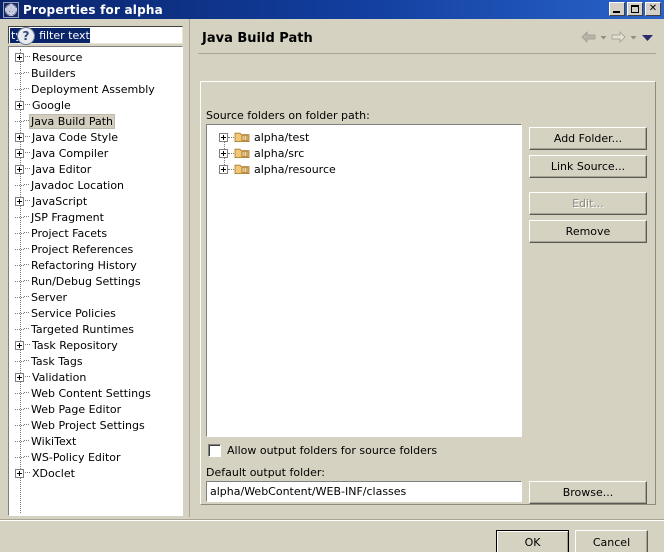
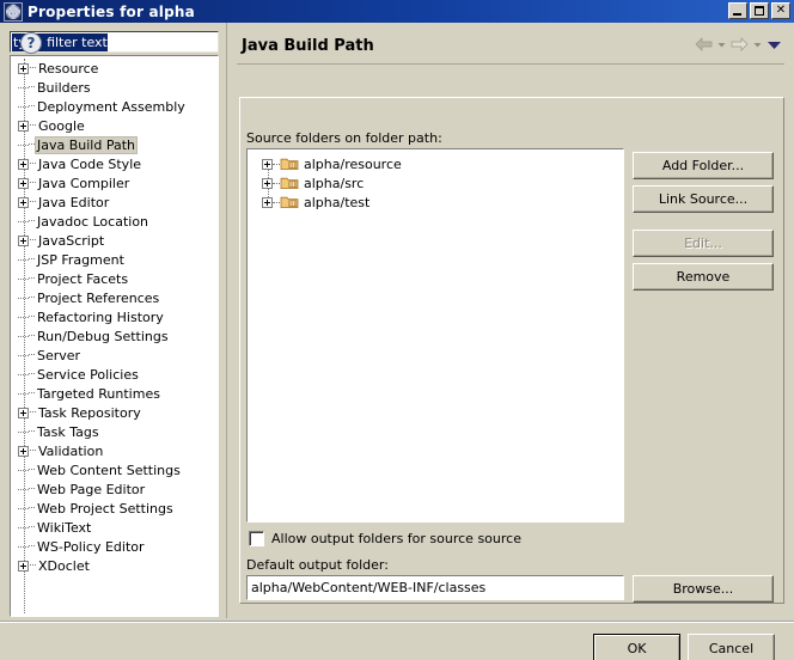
  Properties for alpha
  ✕
  t filter text
  Resource
  Builders
  Deployment Assembly
  Google
  Java Build Path
  Java Code Style
  Java Compiler
  Java Editor
  Javadoc Location
  JavaScript
  JSP Fragment
  Project Facets
  Project References
  Refactoring History
  Run/Debug Settings
  Server
  Service Policies
  Targeted Runtimes
  Task Repository
  Task Tags
  Validation
  Web Content Settings
  Web Page Editor
  Web Project Settings
  WikiText
  WS-Policy Editor
  XDoclet
  Java Build Path
  Source folders on folder path:
- alpha/test
+ alpha/resource
  alpha/src
- alpha/resource
+ alpha/test
  Add Folder...
  Link Source...
  Edit...
  Remove
- Allow output folders for source folders
+ Allow output folders for source source
  Default output folder:
  alpha/WebContent/WEB-INF/classes
  Browse...
  ?
  OK
  Cancel
